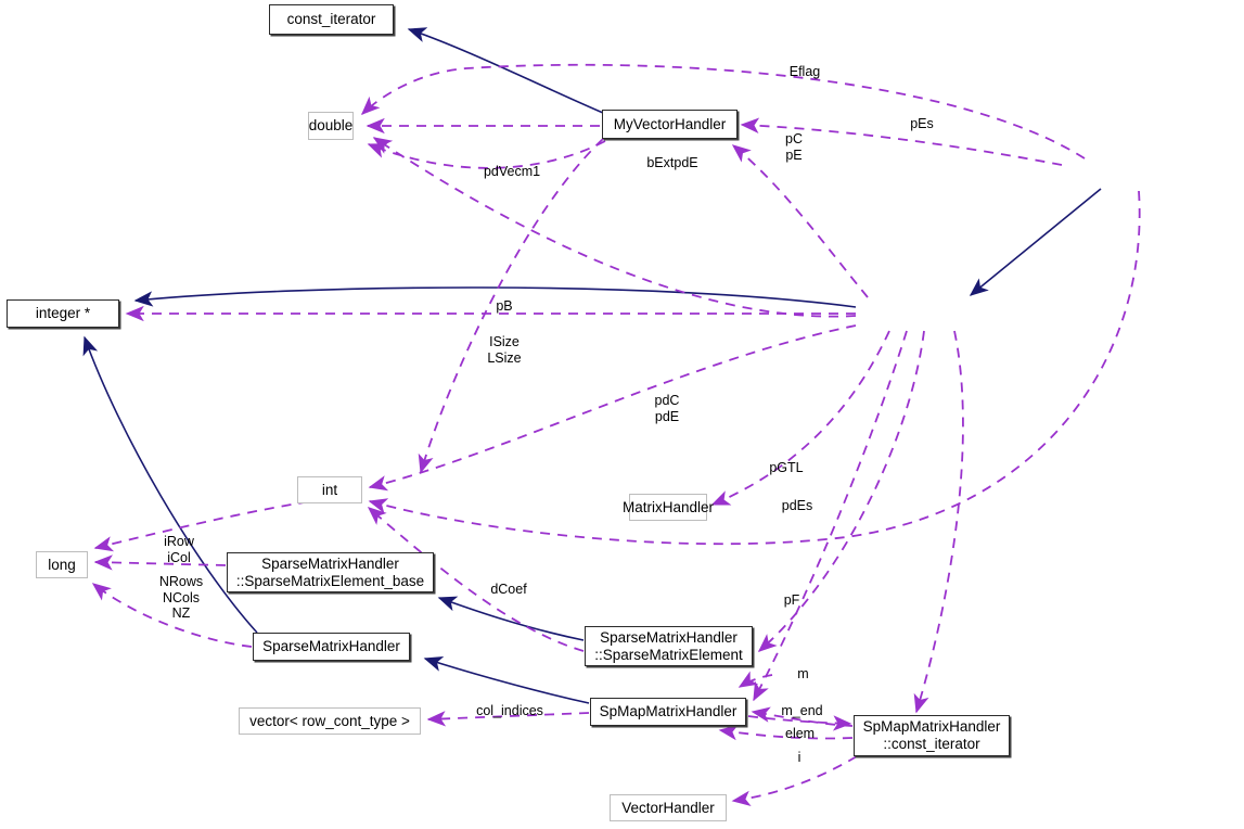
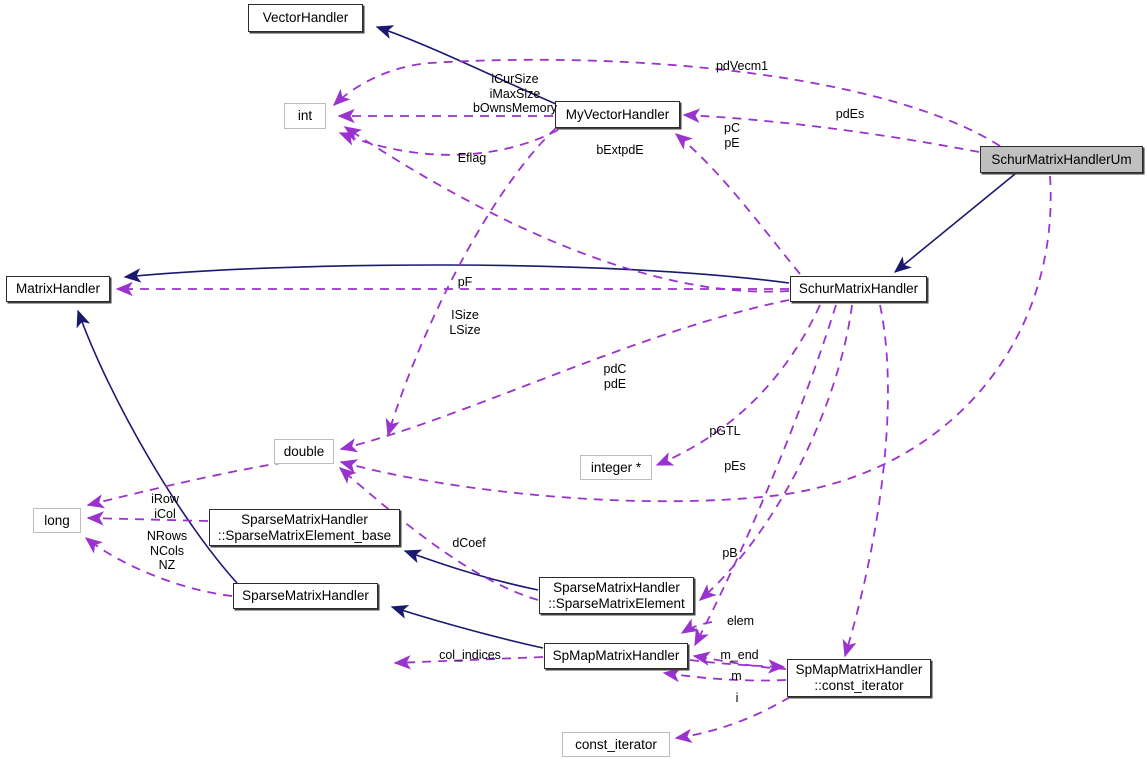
- const_iterator
+ VectorHandler
- double
+ int
  MyVectorHandler
+ SchurMatrixHandlerUm
- integer *
+ MatrixHandler
+ SchurMatrixHandler
- int
+ double
- MatrixHandler
+ integer *
  long
  SparseMatrixHandler
  ::SparseMatrixElement_base
  SparseMatrixHandler
  SparseMatrixHandler
  ::SparseMatrixElement
- vector< row_cont_type >
  SpMapMatrixHandler
  SpMapMatrixHandler
  ::const_iterator
- VectorHandler
+ const_iterator
+ iCurSize
+ iMaxSize
+ bOwnsMemory
- Eflag
+ pdVecm1
- pEs
+ pdEs
  pC
  pE
  bExtpdE
- pdVecm1
+ Eflag
- pB
+ pF
  ISize
  LSize
  pdC
  pdE
  pGTL
- pdEs
+ pEs
  iRow
  iCol
  NRows
  NCols
  NZ
  dCoef
- pF
+ pB
- m
+ elem
  col_indices
  m_end
- elem
+ m
  i
